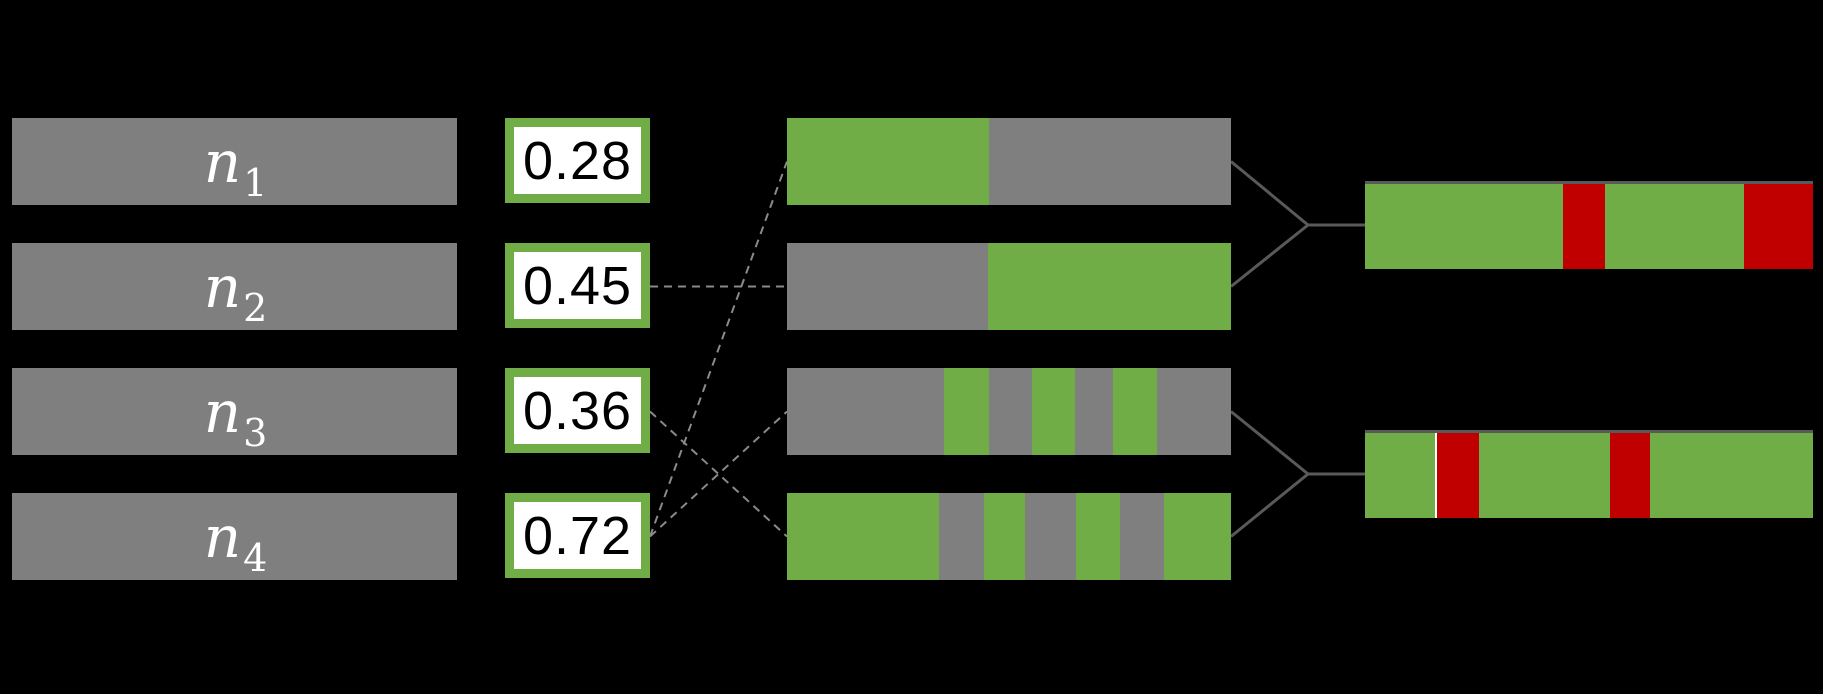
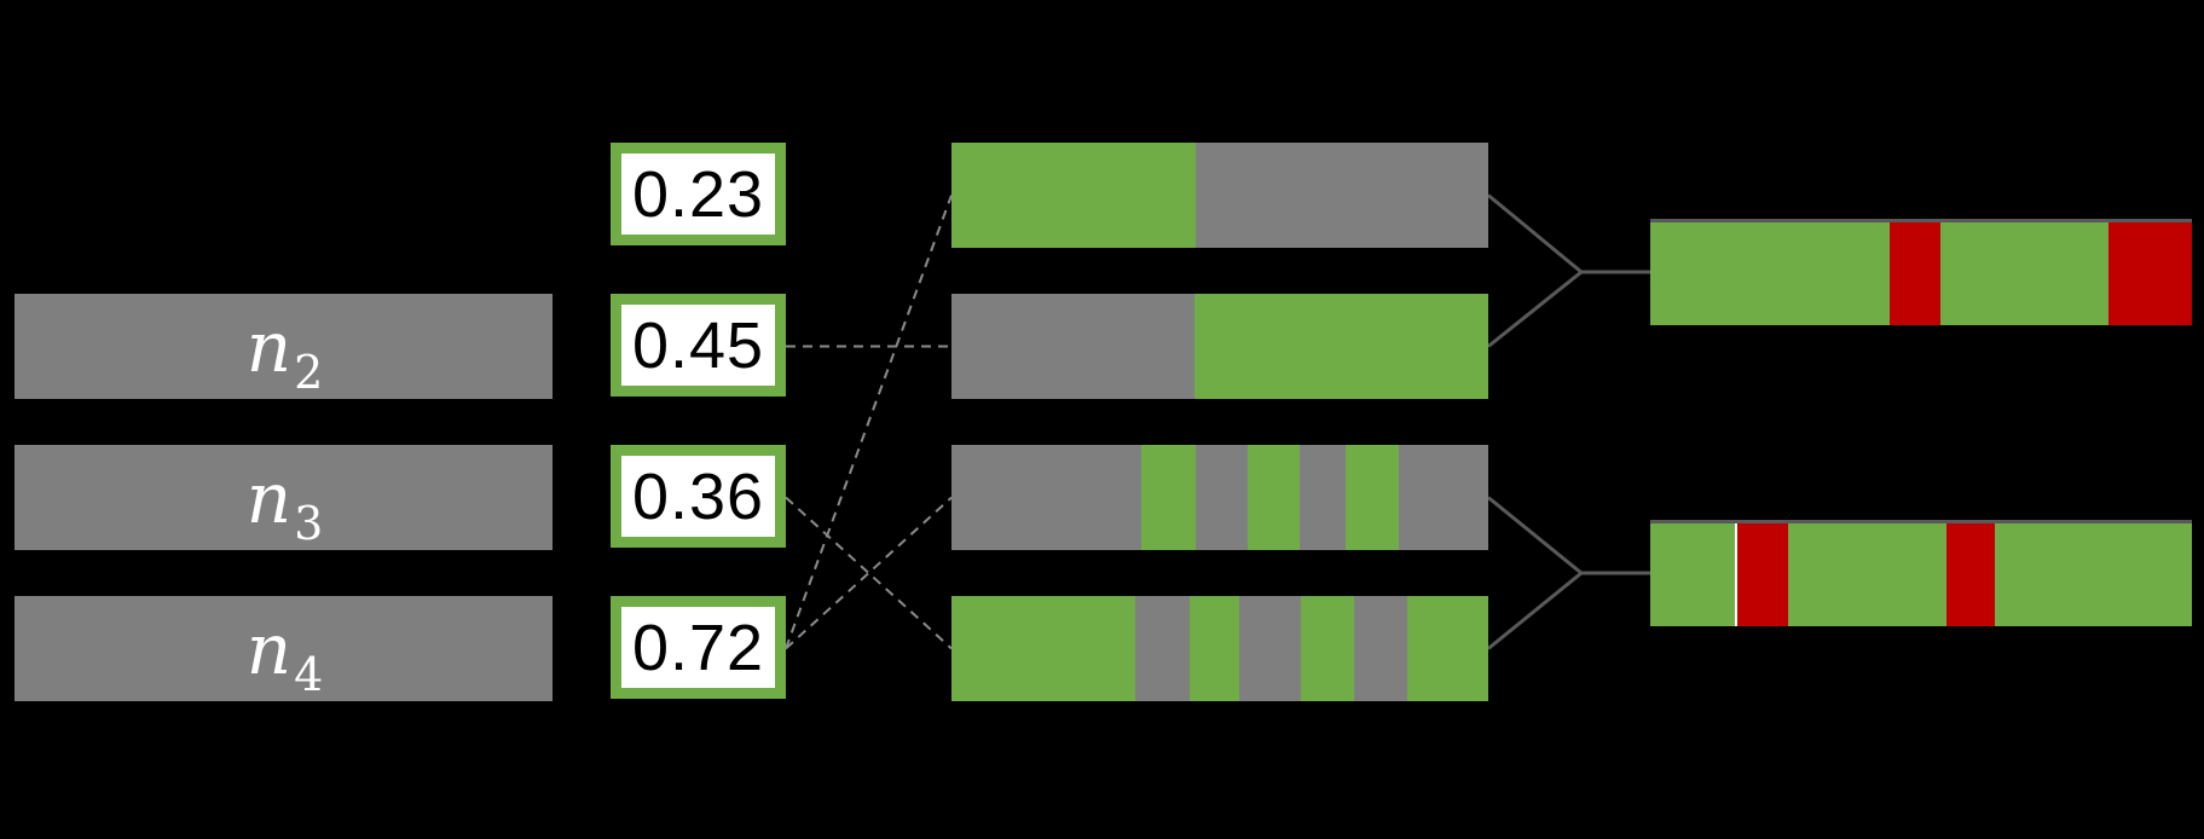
- n1
- 0.28
+ 0.23
  n2
  0.45
  n3
  0.36
  n4
  0.72
